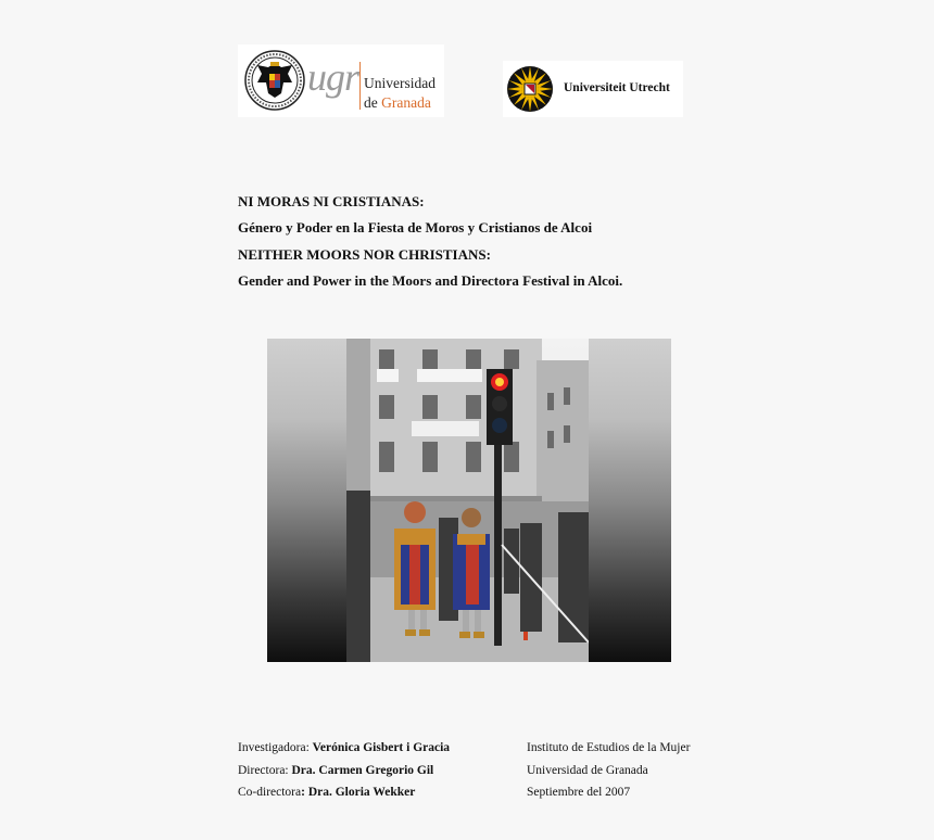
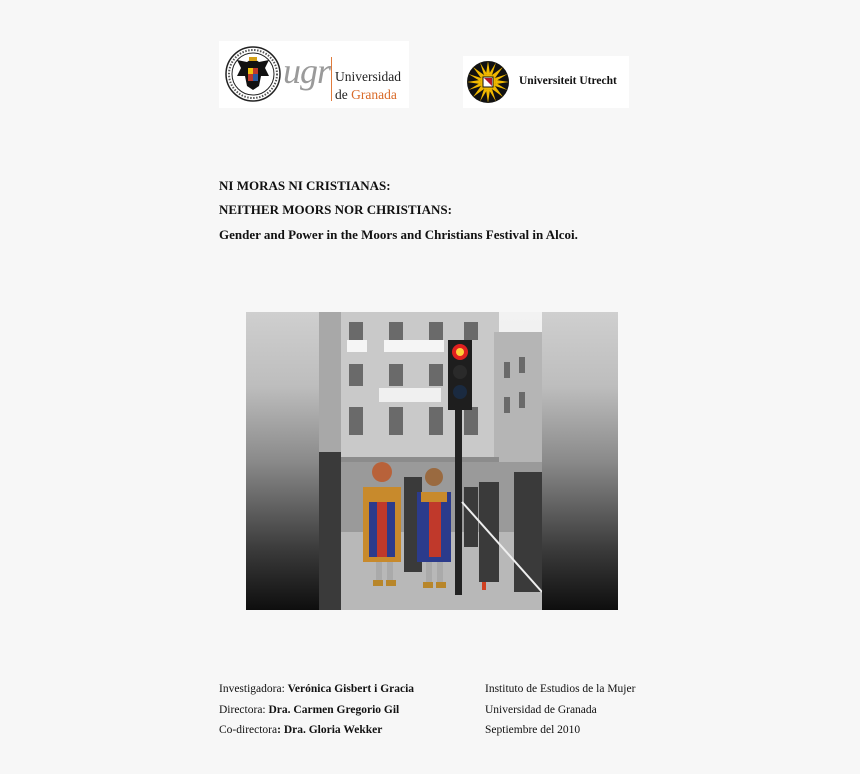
  ugr
  Universidad
  de Granada
  Universiteit Utrecht
  NI MORAS NI CRISTIANAS:
- Género y Poder en la Fiesta de Moros y Cristianos de Alcoi
  NEITHER MOORS NOR CHRISTIANS:
- Gender and Power in the Moors and Directora Festival in Alcoi.
+ Gender and Power in the Moors and Christians Festival in Alcoi.
  Investigadora: Verónica Gisbert i Gracia
  Directora: Dra. Carmen Gregorio Gil
  Co-directora: Dra. Gloria Wekker
  Instituto de Estudios de la Mujer
  Universidad de Granada
- Septiembre del 2007
+ Septiembre del 2010
